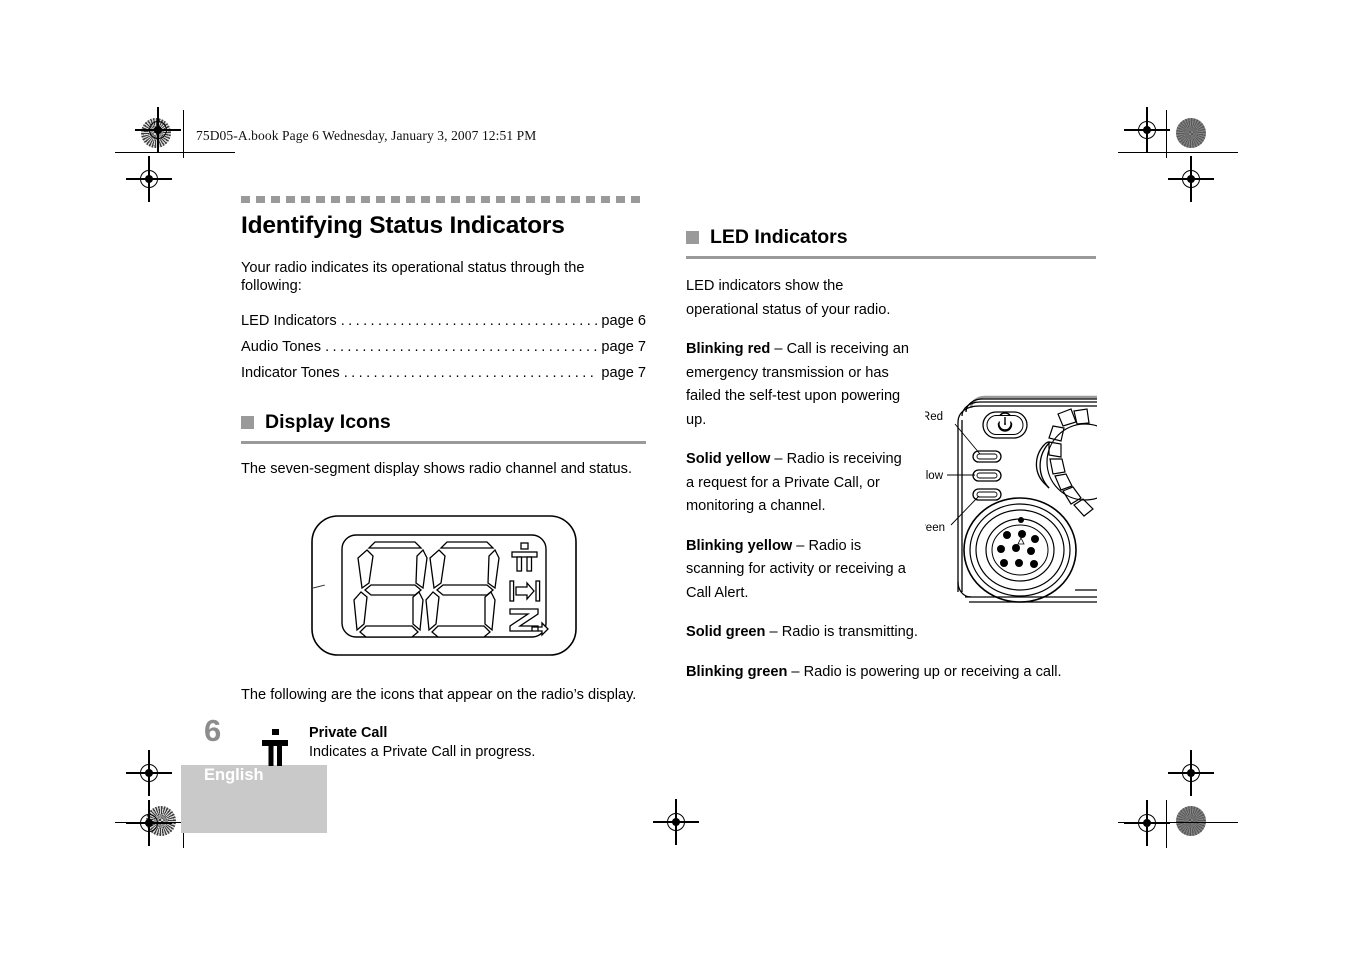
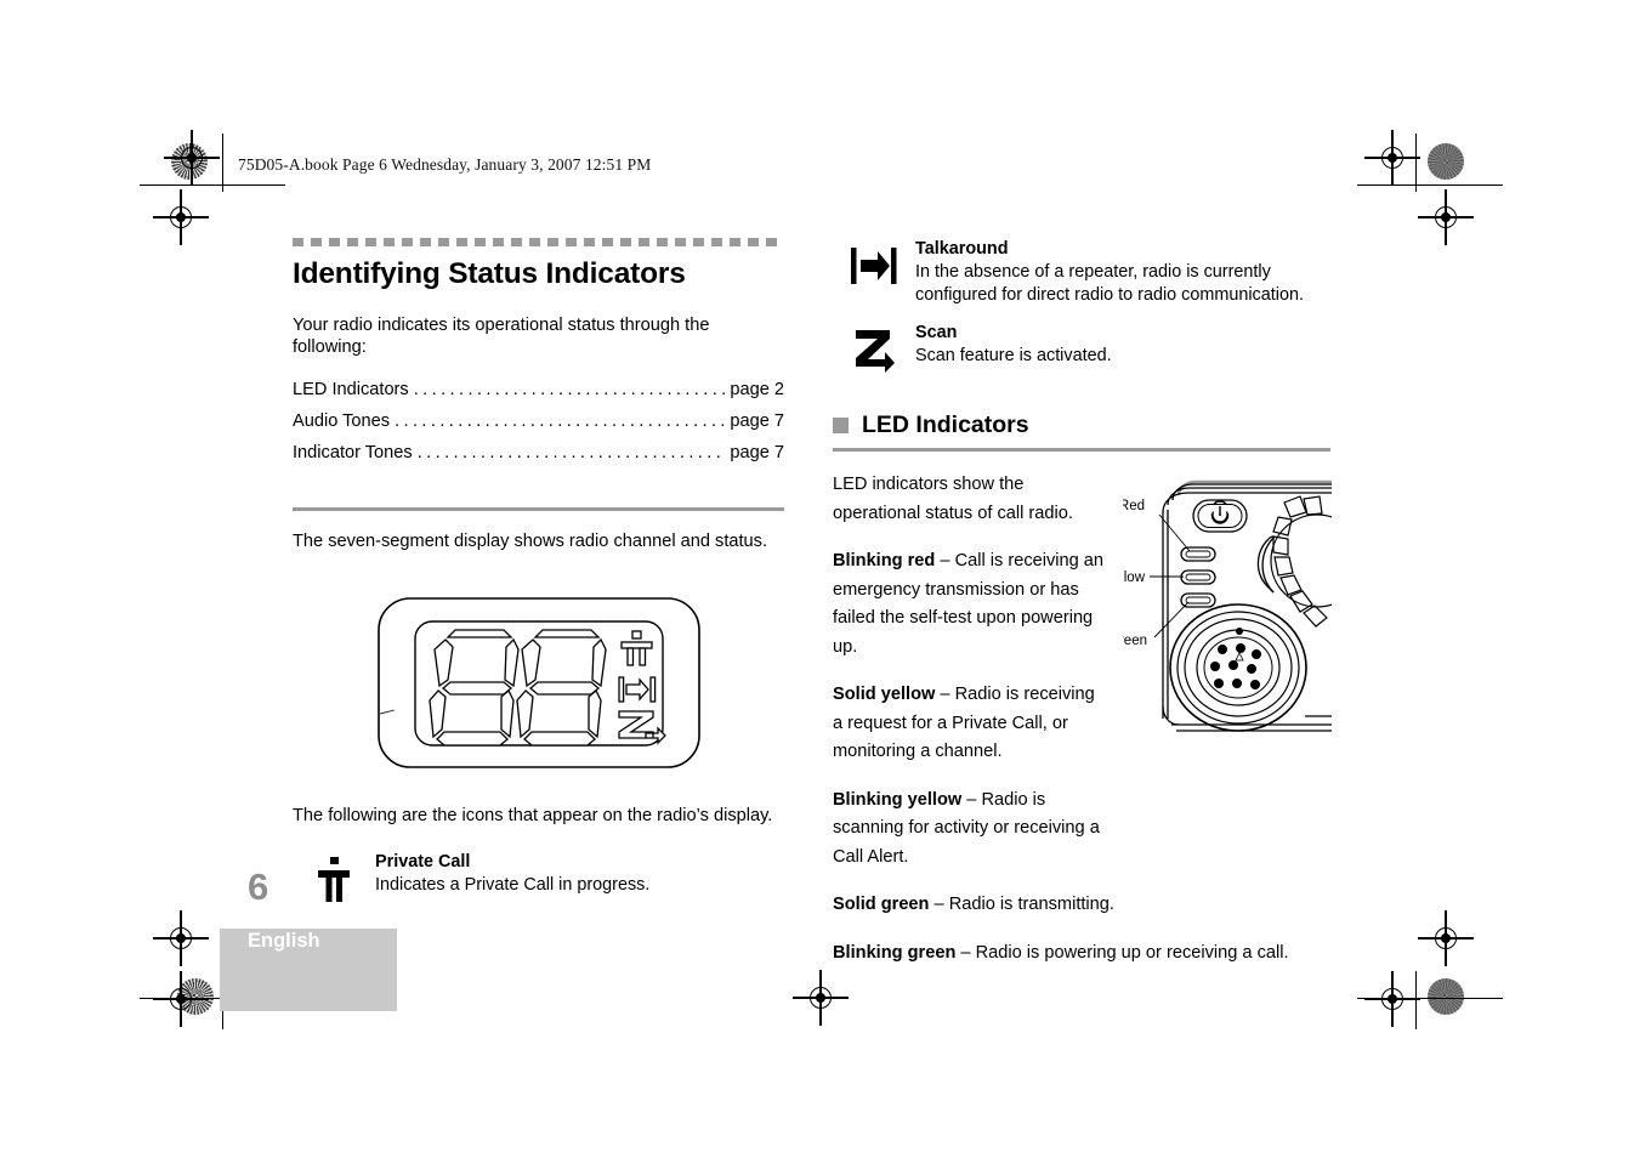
  75D05-A.book Page 6 Wednesday, January 3, 2007 12:51 PM
  6
  English
  Identifying Status Indicators
  Your radio indicates its operational status through the following:
  LED Indicators
  ...................................
- page 6
+ page 2
  Audio Tones
  .....................................
  page 7
  Indicator Tones
  page 7
- Display Icons
  The seven-segment display shows radio channel and status.
  The following are the icons that appear on the radio’s display.
  Private Call
  Indicates a Private Call in progress.
+ Talkaround
+ In the absence of a repeater, radio is currently configured for direct radio to radio communication.
+ Scan
+ Scan feature is activated.
  LED Indicators
- LED indicators show the operational status of your radio.
+ LED indicators show the operational status of call radio.
  Blinking red – Call is receiving an emergency transmission or has failed the self-test upon powering up.
  Solid yellow – Radio is receiving a request for a Private Call, or monitoring a channel.
  Blinking yellow – Radio is scanning for activity or receiving a Call Alert.
  Solid green – Radio is transmitting.
  Blinking green – Radio is powering up or receiving a call.
  Red
